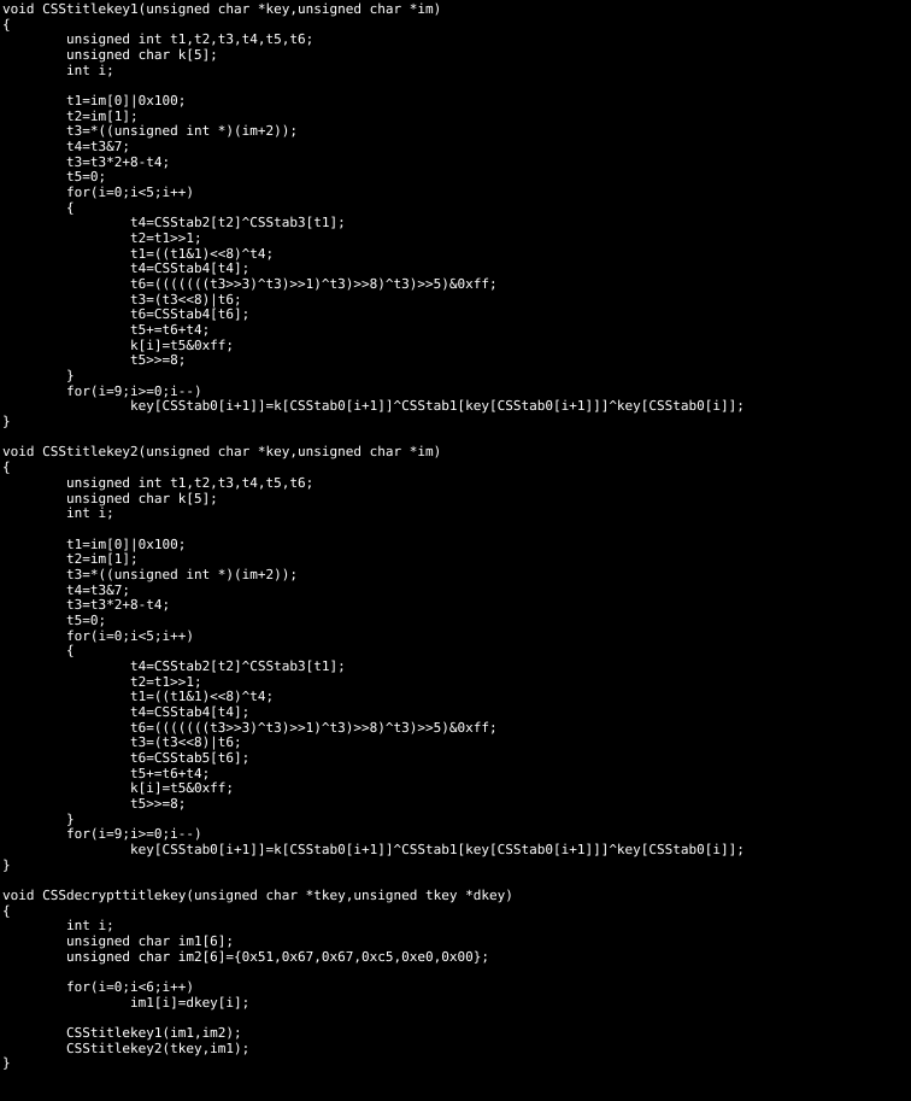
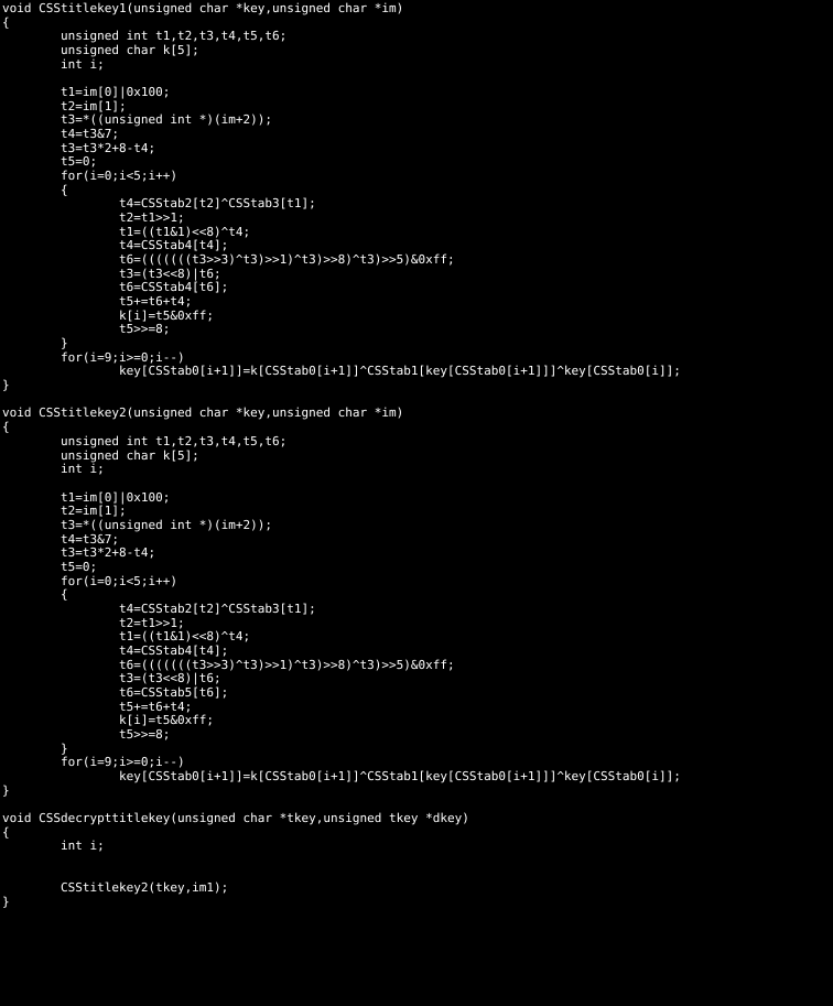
  void CSStitlekey1(unsigned char *key,unsigned char *im)
  {
  unsigned int t1,t2,t3,t4,t5,t6;
  unsigned char k[5];
  int i;
  t1=im[0]|0x100;
  t2=im[1];
  t3=*((unsigned int *)(im+2));
  t4=t3&7;
  t3=t3*2+8-t4;
  t5=0;
  for(i=0;i<5;i++)
  {
  t4=CSStab2[t2]^CSStab3[t1];
  t2=t1>>1;
  t1=((t1&1)<<8)^t4;
  t4=CSStab4[t4];
  t6=(((((((t3>>3)^t3)>>1)^t3)>>8)^t3)>>5)&0xff;
  t3=(t3<<8)|t6;
  t6=CSStab4[t6];
  t5+=t6+t4;
  k[i]=t5&0xff;
  t5>>=8;
  }
  for(i=9;i>=0;i--)
  key[CSStab0[i+1]]=k[CSStab0[i+1]]^CSStab1[key[CSStab0[i+1]]]^key[CSStab0[i]];
  }
  void CSStitlekey2(unsigned char *key,unsigned char *im)
  {
  unsigned int t1,t2,t3,t4,t5,t6;
  unsigned char k[5];
  int i;
  t1=im[0]|0x100;
  t2=im[1];
  t3=*((unsigned int *)(im+2));
  t4=t3&7;
  t3=t3*2+8-t4;
  t5=0;
  for(i=0;i<5;i++)
  {
  t4=CSStab2[t2]^CSStab3[t1];
  t2=t1>>1;
  t1=((t1&1)<<8)^t4;
  t4=CSStab4[t4];
  t6=(((((((t3>>3)^t3)>>1)^t3)>>8)^t3)>>5)&0xff;
  t3=(t3<<8)|t6;
  t6=CSStab5[t6];
  t5+=t6+t4;
  k[i]=t5&0xff;
  t5>>=8;
  }
  for(i=9;i>=0;i--)
  key[CSStab0[i+1]]=k[CSStab0[i+1]]^CSStab1[key[CSStab0[i+1]]]^key[CSStab0[i]];
  }
  void CSSdecrypttitlekey(unsigned char *tkey,unsigned tkey *dkey)
  {
  int i;
- unsigned char im1[6];
- unsigned char im2[6]={0x51,0x67,0x67,0xc5,0xe0,0x00};
- for(i=0;i<6;i++)
- im1[i]=dkey[i];
- CSStitlekey1(im1,im2);
  CSStitlekey2(tkey,im1);
  }
